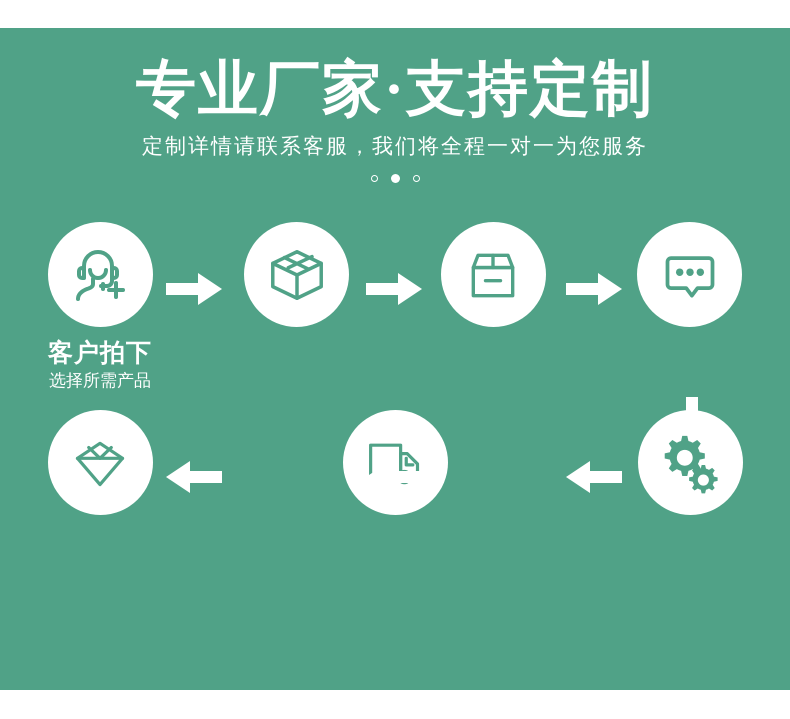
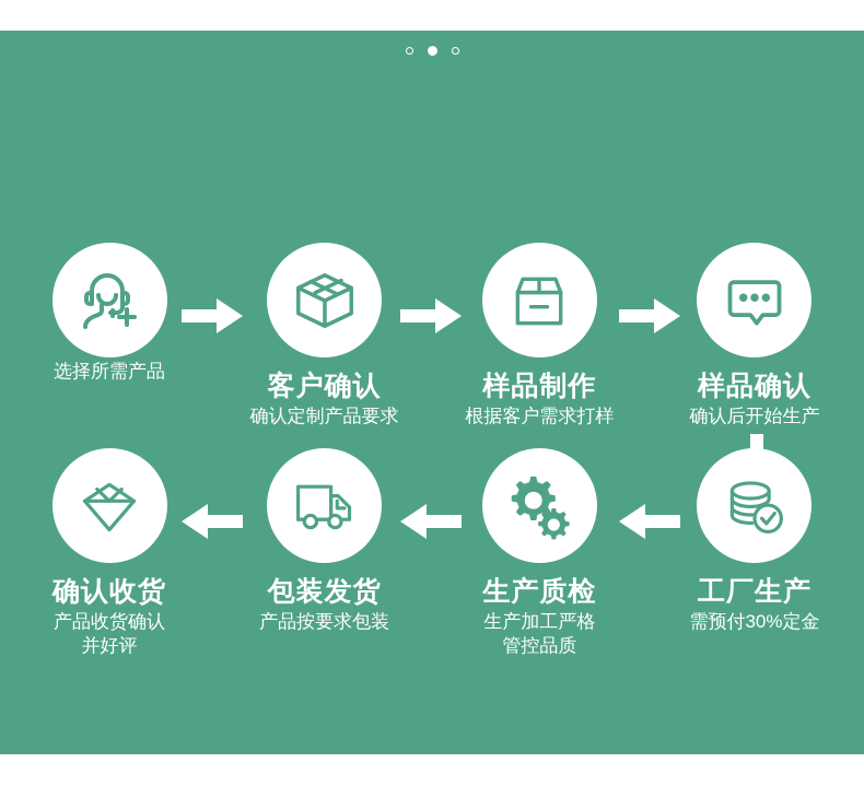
- 专业厂家·支持定制
- 定制详情请联系客服，我们将全程一对一为您服务
- 客户拍下
  选择所需产品
+ 客户确认
+ 确认定制产品要求
+ 样品制作
+ 根据客户需求打样
+ 样品确认
+ 确认后开始生产
+ 工厂生产
+ 需预付30%定金
+ 生产质检
+ 生产加工严格
+ 管控品质
+ 包装发货
+ 产品按要求包装
+ 确认收货
+ 产品收货确认
+ 并好评
